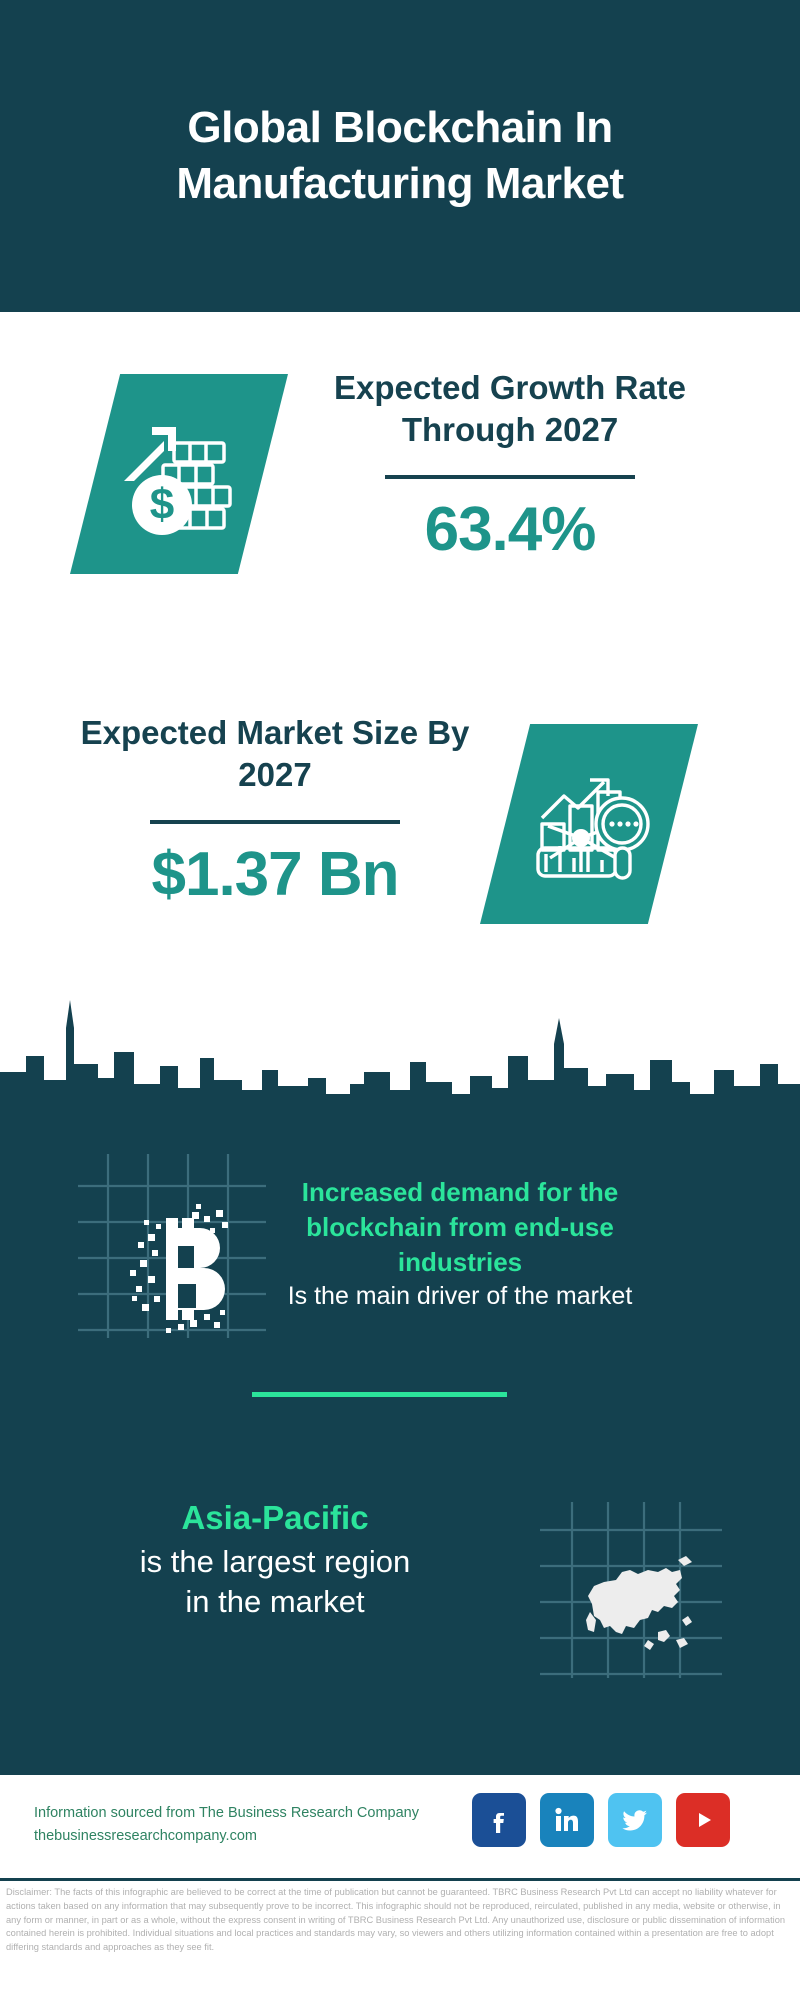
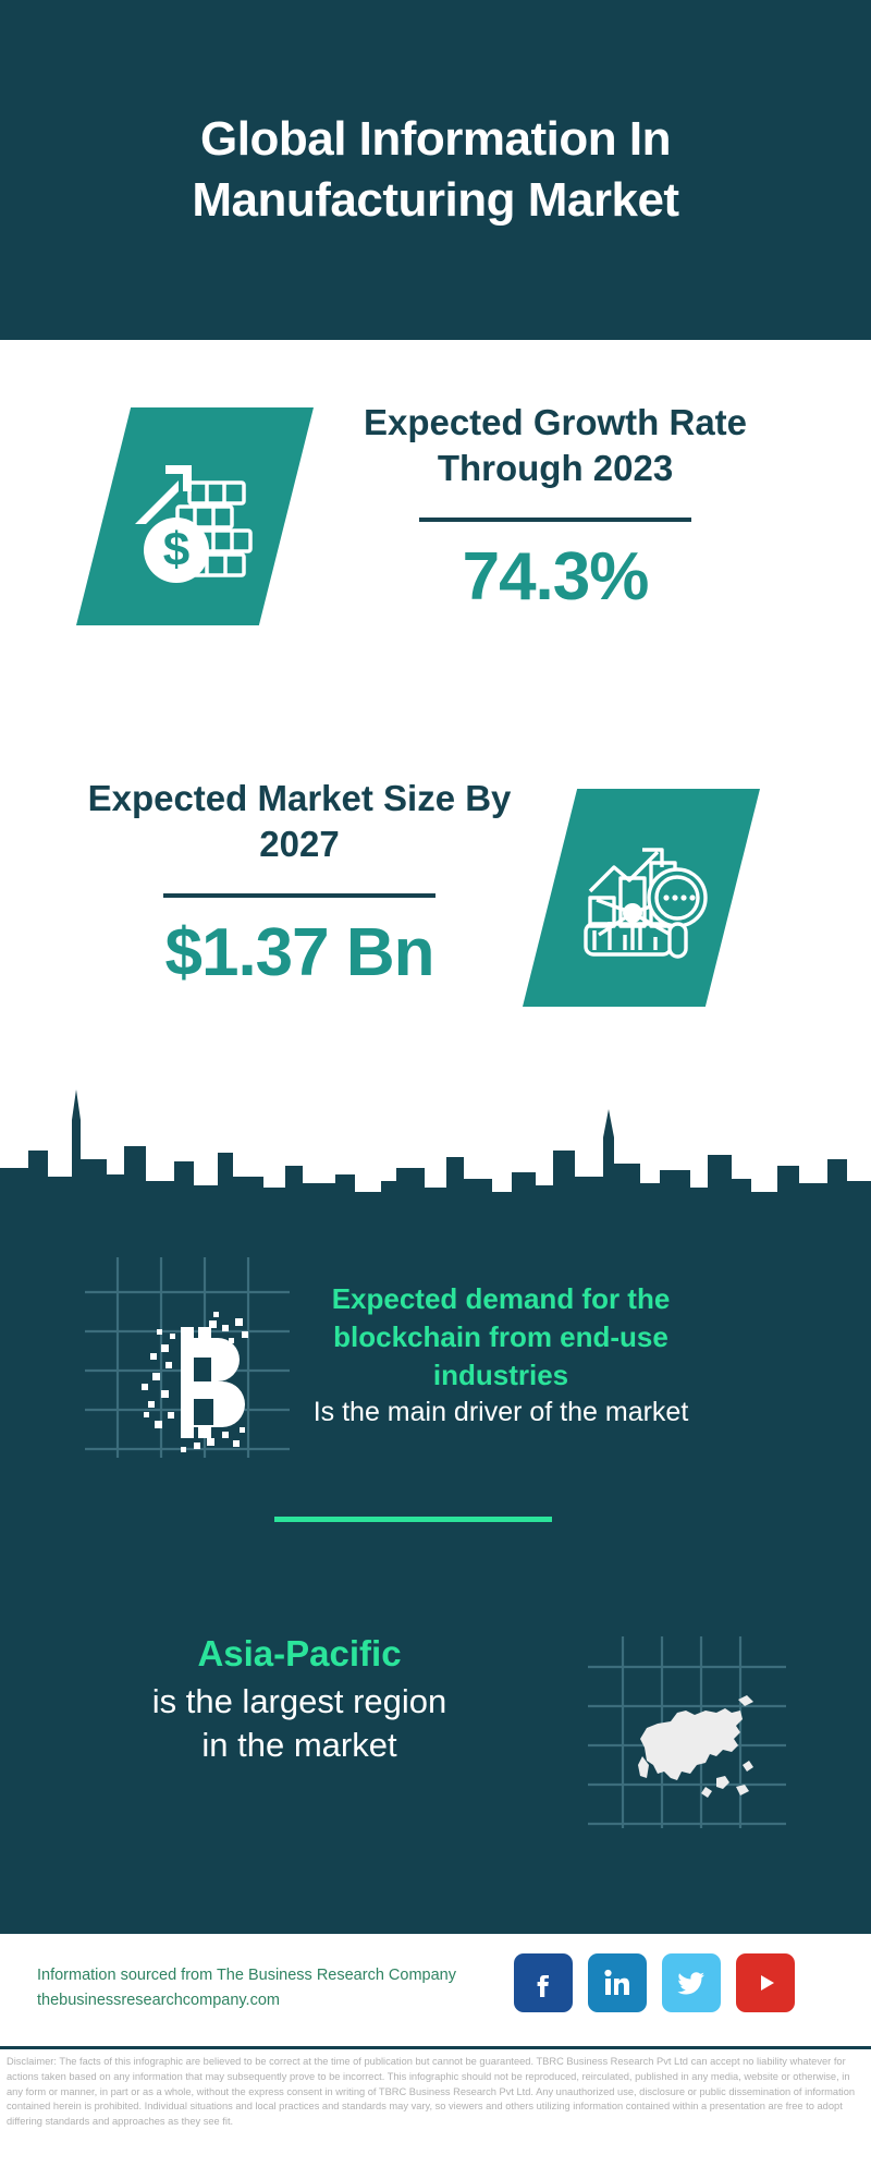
- Global Blockchain In Manufacturing Market
+ Global Information In Manufacturing Market
  $
- Expected Growth Rate Through 2027
+ Expected Growth Rate Through 2023
- 63.4%
+ 74.3%
  Expected Market Size By 2027
  $1.37 Bn
- Increased demand for the blockchain from end-use industries
+ Expected demand for the blockchain from end-use industries
  Is the main driver of the market
  Asia-Pacific
  is the largest region
  in the market
  Information sourced from The Business Research Company
  thebusinessresearchcompany.com
  Disclaimer: The facts of this infographic are believed to be correct at the time of publication but cannot be guaranteed. TBRC Business Research Pvt Ltd can accept no liability whatever for actions taken based on any information that may subsequently prove to be incorrect. This infographic should not be reproduced, reirculated, published in any media, website or otherwise, in any form or manner, in part or as a whole, without the express consent in writing of TBRC Business Research Pvt Ltd. Any unauthorized use, disclosure or public dissemination of information contained herein is prohibited. Individual situations and local practices and standards may vary, so viewers and others utilizing information contained within a presentation are free to adopt differing standards and approaches as they see fit.
